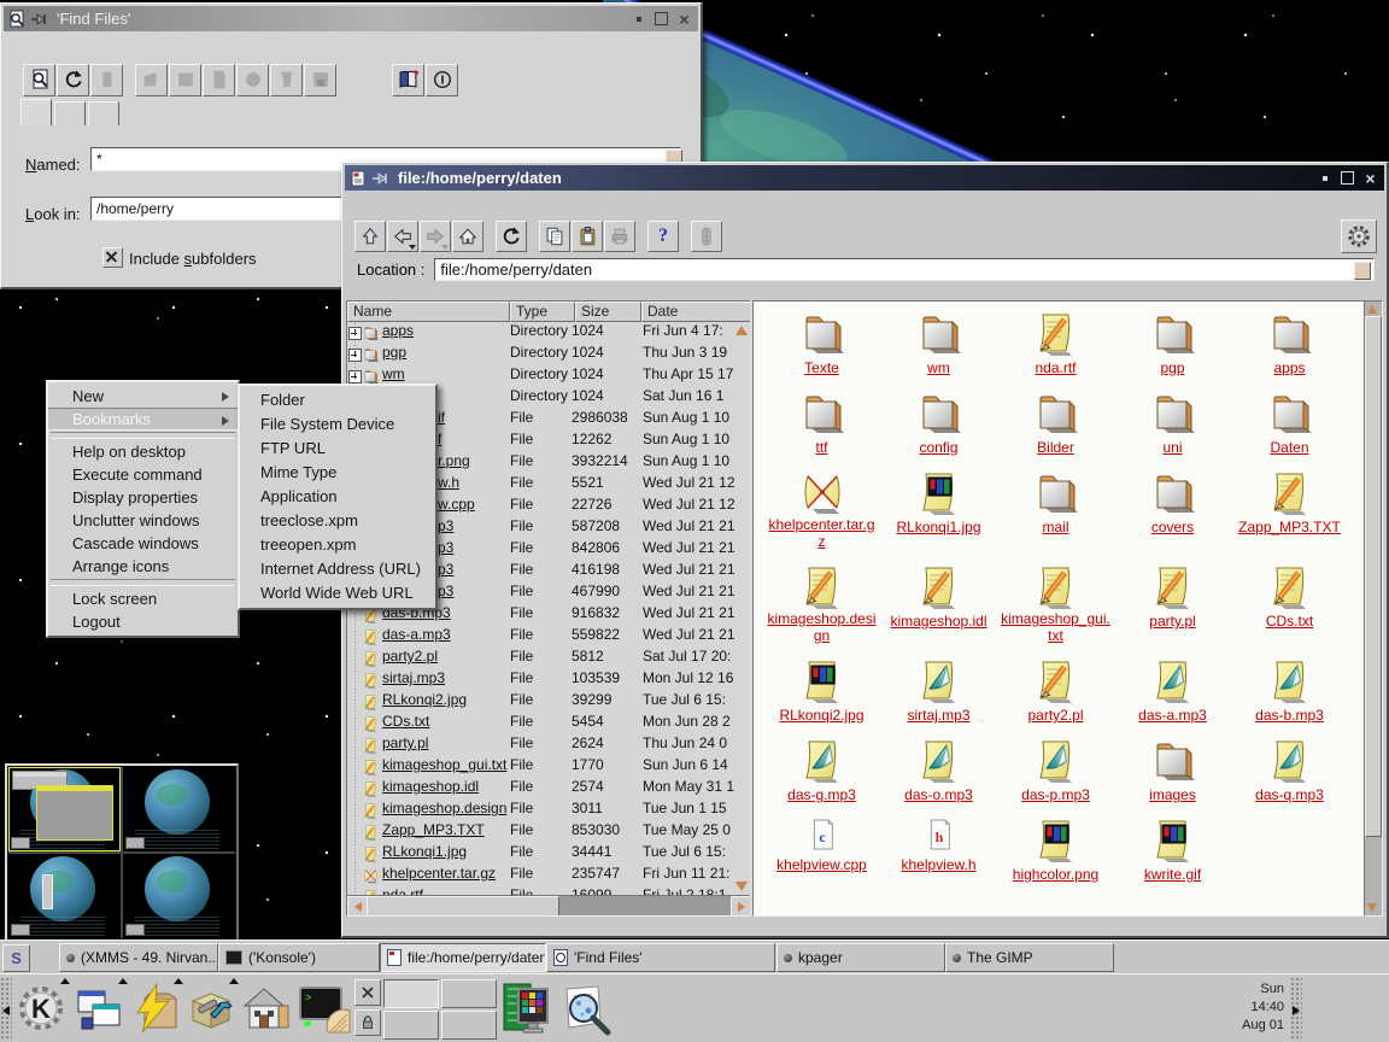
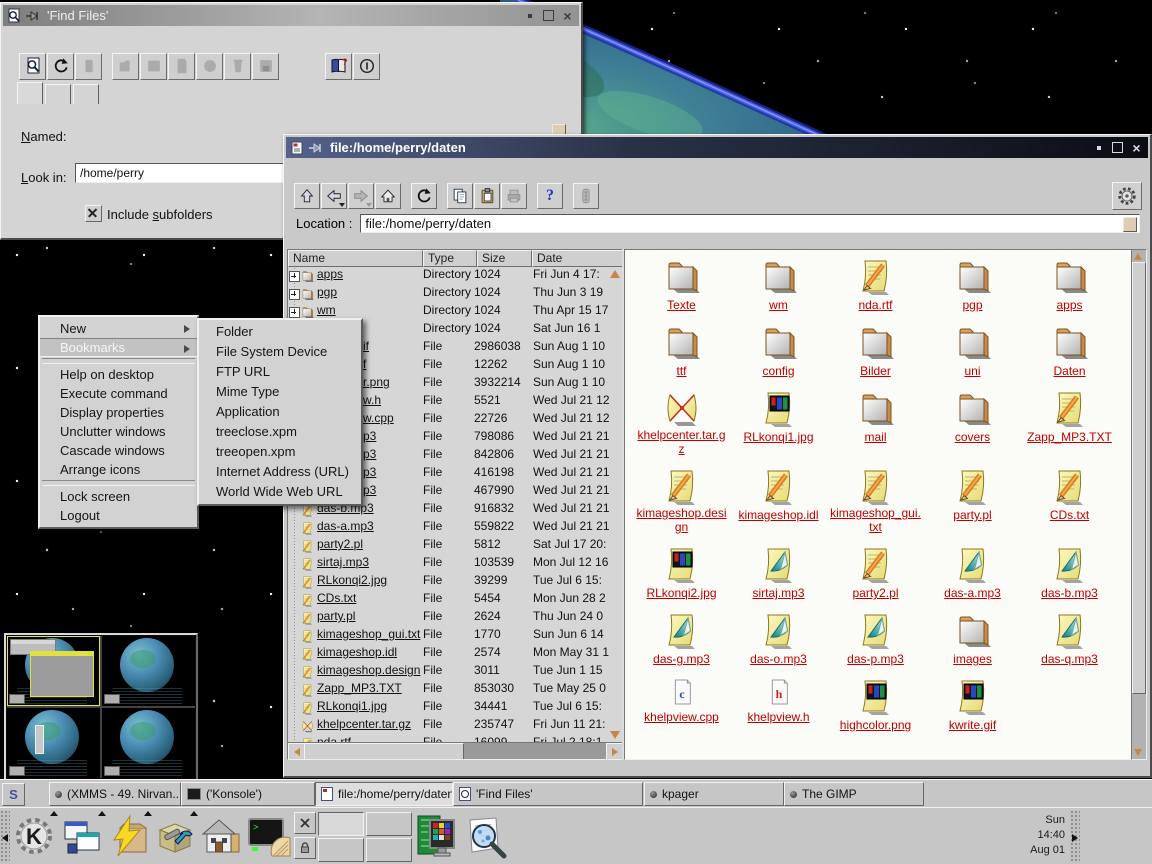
  'Find Files'
  ×
  ?
  Named:
- *
  Look in:
  /home/perry
  Include subfolders
  file:/home/perry/daten
  ×
  ?
  Location :
  file:/home/perry/daten
  Name
  Type
  Size
  Date
  apps
  Directory
  1024
  Fri Jun 4 17:
  pgp
  Directory
  1024
  Thu Jun 3 19
  wm
  Directory
  1024
  Thu Apr 15 17
  Directory
  1024
  Sat Jun 16 1
  if
  File
  2986038
  Sun Aug 1 10
  f
  File
  12262
  Sun Aug 1 10
  r.png
  File
  3932214
  Sun Aug 1 10
  w.h
  File
  5521
  Wed Jul 21 12
  w.cpp
  File
  22726
  Wed Jul 21 12
  p3
  File
- 587208
+ 798086
  Wed Jul 21 21
  p3
  File
  842806
  Wed Jul 21 21
  p3
  File
  416198
  Wed Jul 21 21
  p3
  File
  467990
  Wed Jul 21 21
  das-b.mp3
  File
  916832
  Wed Jul 21 21
  das-a.mp3
  File
  559822
  Wed Jul 21 21
  party2.pl
  File
  5812
  Sat Jul 17 20:
  sirtaj.mp3
  File
  103539
  Mon Jul 12 16
  RLkonqi2.jpg
  File
  39299
  Tue Jul 6 15:
  CDs.txt
  File
  5454
  Mon Jun 28 2
  party.pl
  File
  2624
  Thu Jun 24 0
  kimageshop_gui.txt
  File
  1770
  Sun Jun 6 14
  kimageshop.idl
  File
  2574
  Mon May 31 1
  kimageshop.design
  File
  3011
  Tue Jun 1 15
  Zapp_MP3.TXT
  File
  853030
  Tue May 25 0
  RLkonqi1.jpg
  File
  34441
  Tue Jul 6 15:
  khelpcenter.tar.gz
  File
  235747
  Fri Jun 11 21:
  Texte
  wm
  nda.rtf
  pgp
  apps
  ttf
  config
  Bilder
  uni
  Daten
  khelpcenter.tar.gz
  RLkonqi1.jpg
  mail
  covers
  Zapp_MP3.TXT
  kimageshop.design
  kimageshop.idl
  kimageshop_gui.txt
  party.pl
  CDs.txt
  RLkonqi2.jpg
  sirtaj.mp3
  party2.pl
  das-a.mp3
  das-b.mp3
  das-g.mp3
  das-o.mp3
  das-p.mp3
  images
  das-q.mp3
  khelpview.cpp
  khelpview.h
  highcolor.png
  kwrite.gif
  New
  Bookmarks
  Help on desktop
  Execute command
  Display properties
  Unclutter windows
  Cascade windows
  Arrange icons
  Lock screen
  Logout
  Folder
  File System Device
  FTP URL
  Mime Type
  Application
  treeclose.xpm
  treeopen.xpm
  Internet Address (URL)
  World Wide Web URL
  S
  (XMMS - 49. Nirvan..
  ('Konsole')
  file:/home/perry/daten
  'Find Files'
  kpager
  The GIMP
  K
  >
  Sun
  14:40
  Aug 01
